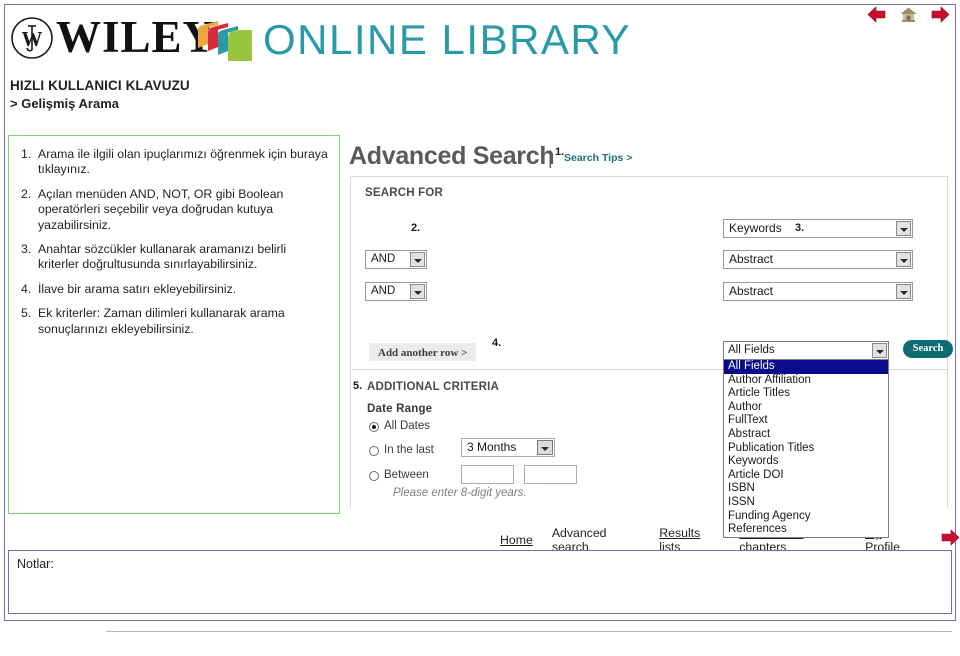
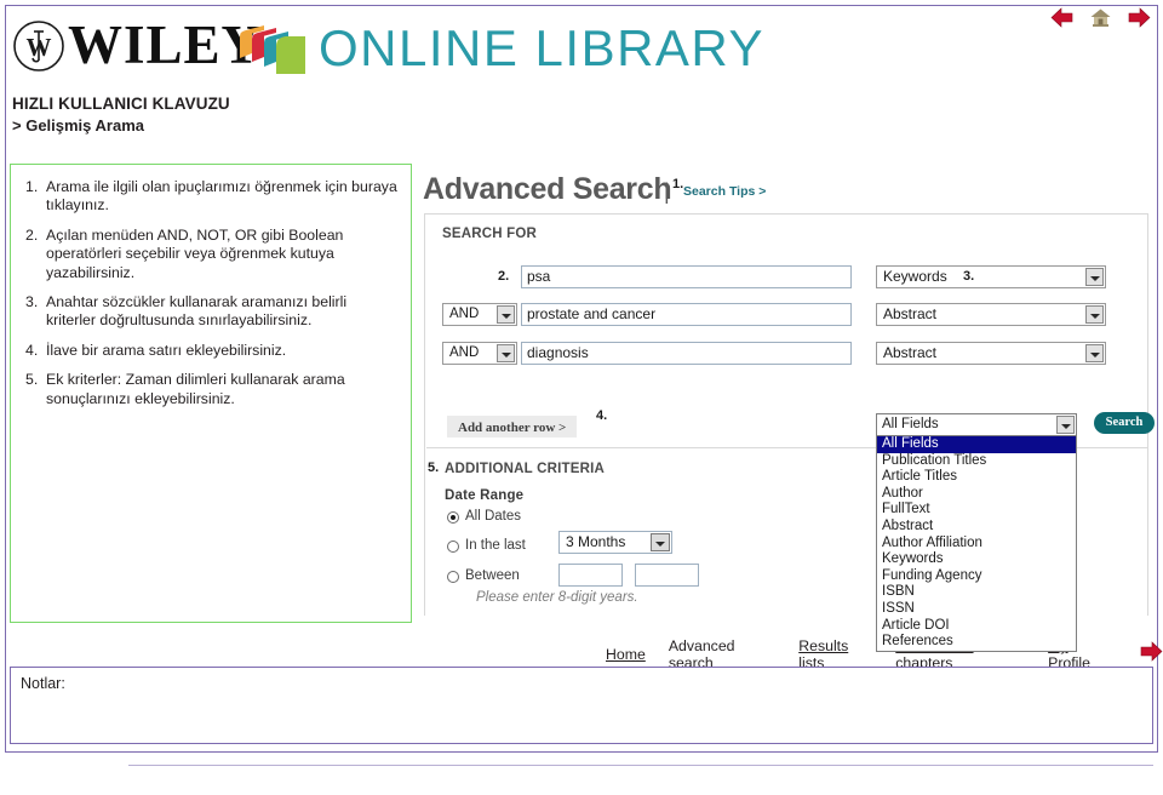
  WILE
  ONLINE LIBRARY
  HIZLI KULLANICI KLAVUZU
  > Gelişmiş Arama
  1.
  Arama ile ilgili olan ipuçlarımızı öğrenmek için buraya tıklayınız.
  2.
- Açılan menüden AND, NOT, OR gibi Boolean operatörleri seçebilir veya doğrudan kutuya yazabilirsiniz.
+ Açılan menüden AND, NOT, OR gibi Boolean operatörleri seçebilir veya öğrenmek kutuya yazabilirsiniz.
  3.
  Anahtar sözcükler kullanarak aramanızı belirli kriterler doğrultusunda sınırlayabilirsiniz.
  4.
  İlave bir arama satırı ekleyebilirsiniz.
  5.
  Ek kriterler: Zaman dilimleri kullanarak arama sonuçlarınızı ekleyebilirsiniz.
  Advanced Search
  |
  1.
  Search Tips >
  SEARCH FOR
  2.
+ psa
  Keywords
  3.
  AND
+ prostate and cancer
  Abstract
  AND
+ diagnosis
  Abstract
  Add another row >
  4.
  All Fields
  All Fields
- Author Affiliation
+ Publication Titles
  Article Titles
  Author
  FullText
  Abstract
- Publication Titles
+ Author Affiliation
  Keywords
- Article DOI
+ Funding Agency
  ISBN
  ISSN
- Funding Agency
+ Article DOI
  References
  Search
  5.
  ADDITIONAL CRITERIA
  Date Range
  All Dates
  In the last
  3 Months
  Between
  Please enter 8-digit years.
  Home
  Advanced search
  Results lists
  Profile
  Notlar:
